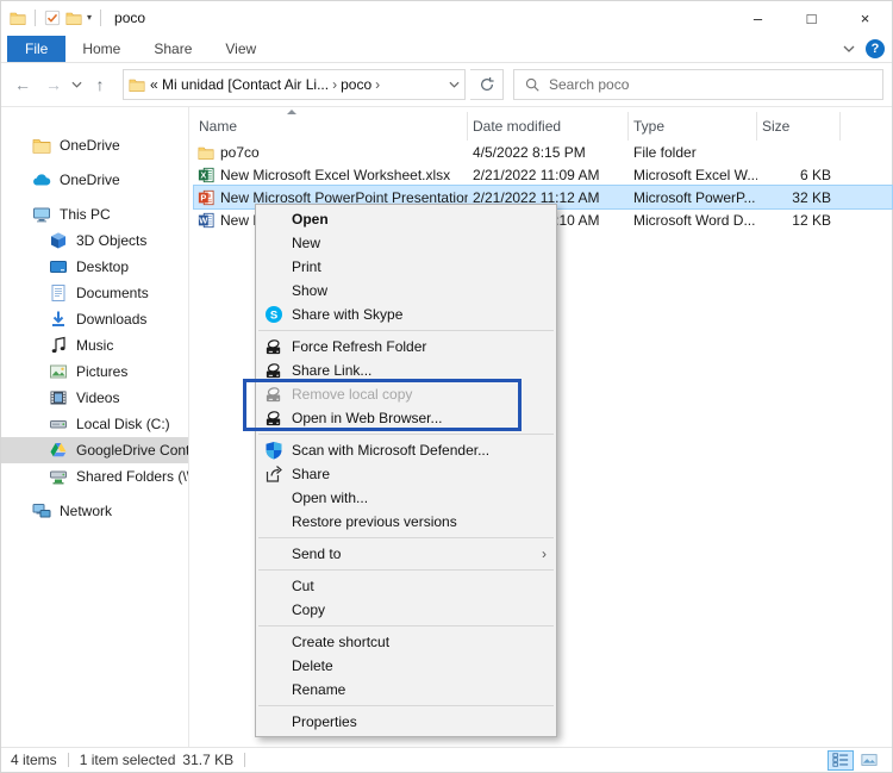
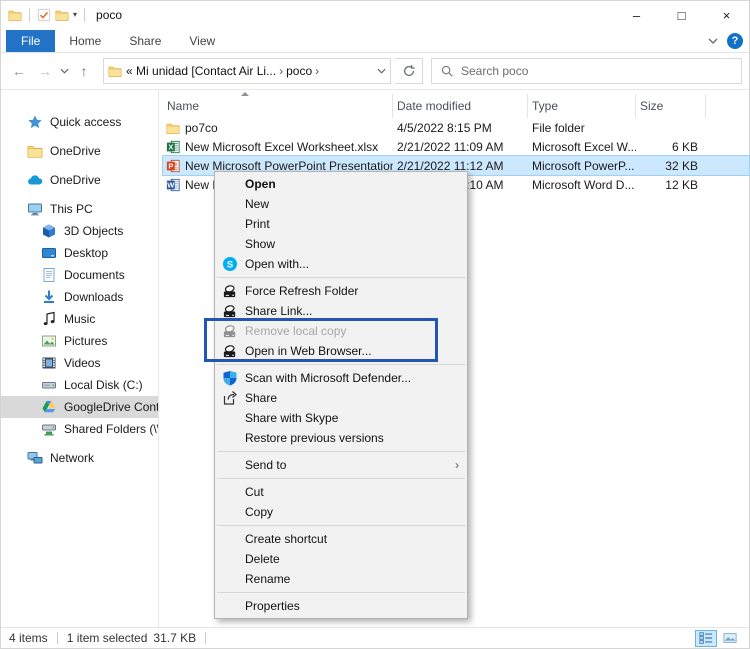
  ▾
  poco
  –
  □
  ×
  File
  Home
  Share
  View
  ?
  ←
  →
  ↑
  « Mi unidad [Contact Air Li... › poco ›
  Search poco
+ Quick access
  OneDrive
  OneDrive
  This PC
  3D Objects
  Desktop
  Documents
  Downloads
  Music
  Pictures
  Videos
  Local Disk (C:)
  GoogleDrive Cont
  Shared Folders (\
  Network
  Name
  Date modified
  Type
  Size
  po7co
  4/5/2022 8:15 PM
  File folder
  New Microsoft Excel Worksheet.xlsx
  2/21/2022 11:09 AM
  Microsoft Excel W...
  6 KB
  New Microsoft PowerPoint Presentatio
  2/21/2022 11:12 AM
  Microsoft PowerP...
  32 KB
  Microsoft Word D...
  12 KB
  Open
  New
  Print
  Show
- Share with Skype
+ Open with...
  Force Refresh Folder
  Share Link...
  Remove local copy
  Open in Web Browser...
  Scan with Microsoft Defender...
  Share
- Open with...
+ Share with Skype
  Restore previous versions
  Send to
  ›
  Cut
  Copy
  Create shortcut
  Delete
  Rename
  Properties
  4 items
  1 item selected
  31.7 KB
